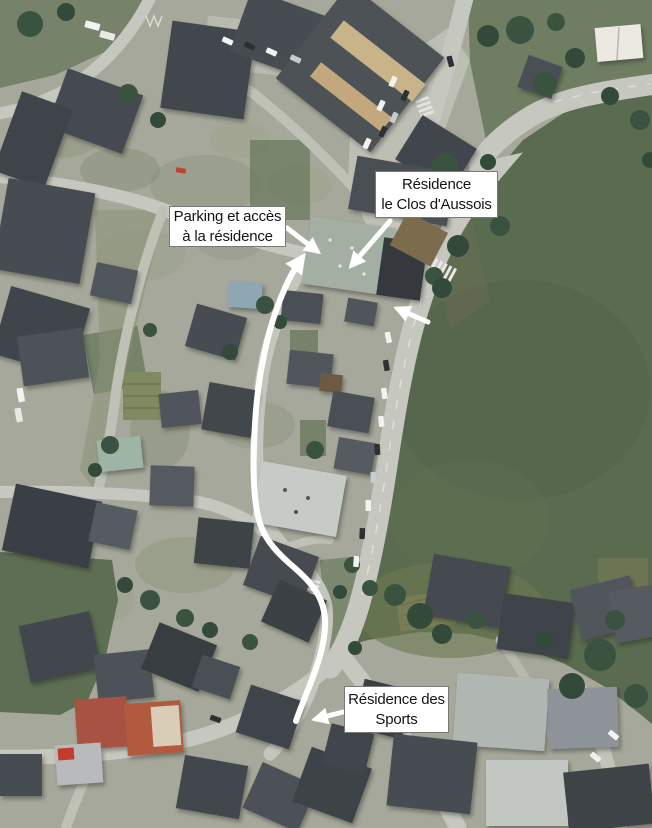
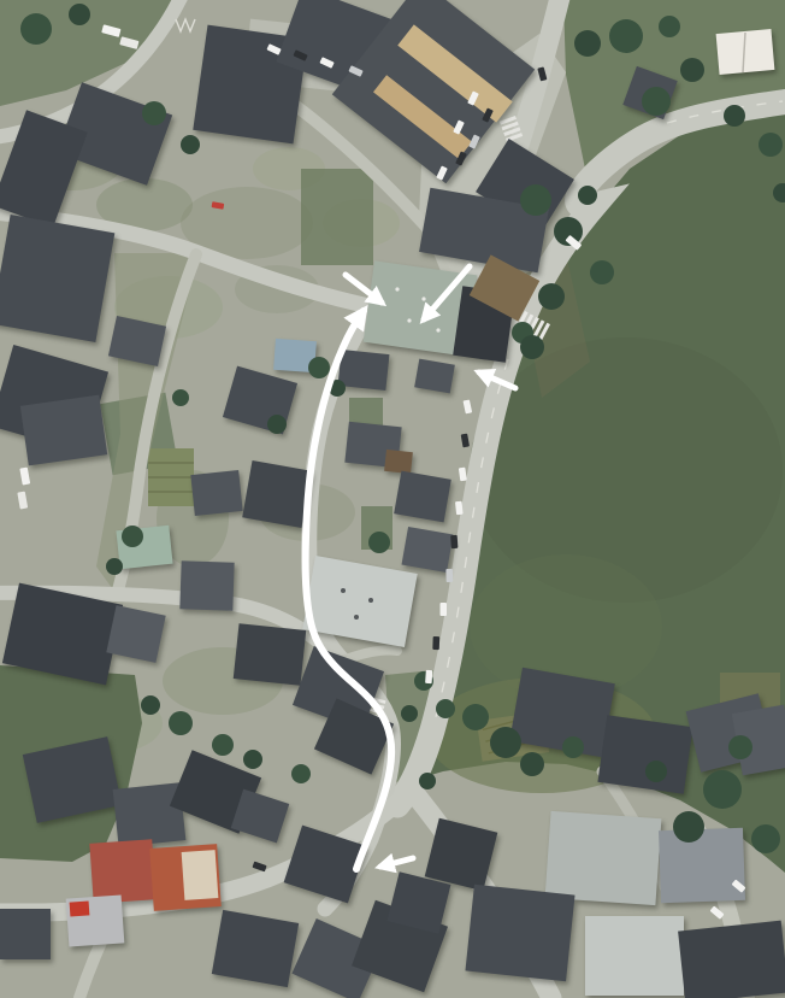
- Parking et accès
- à la résidence
- Résidence
- le Clos d'Aussois
- Résidence des
- Sports
